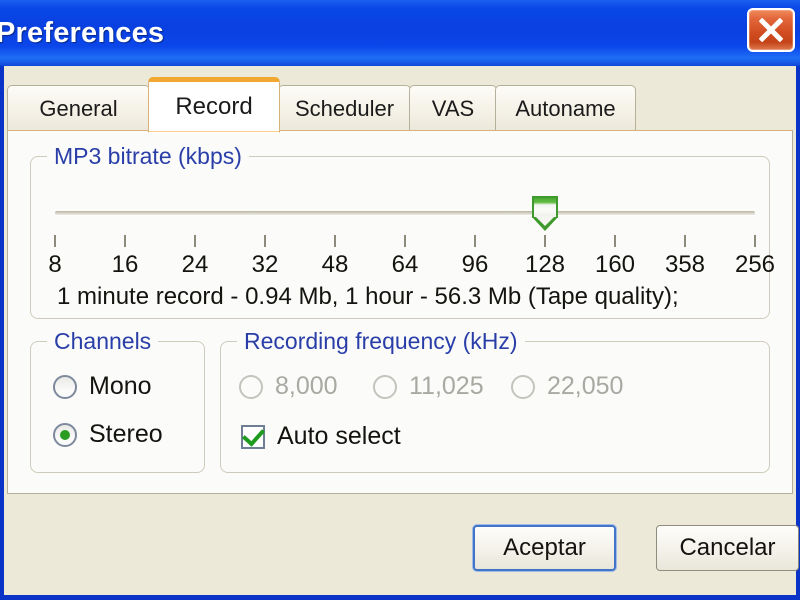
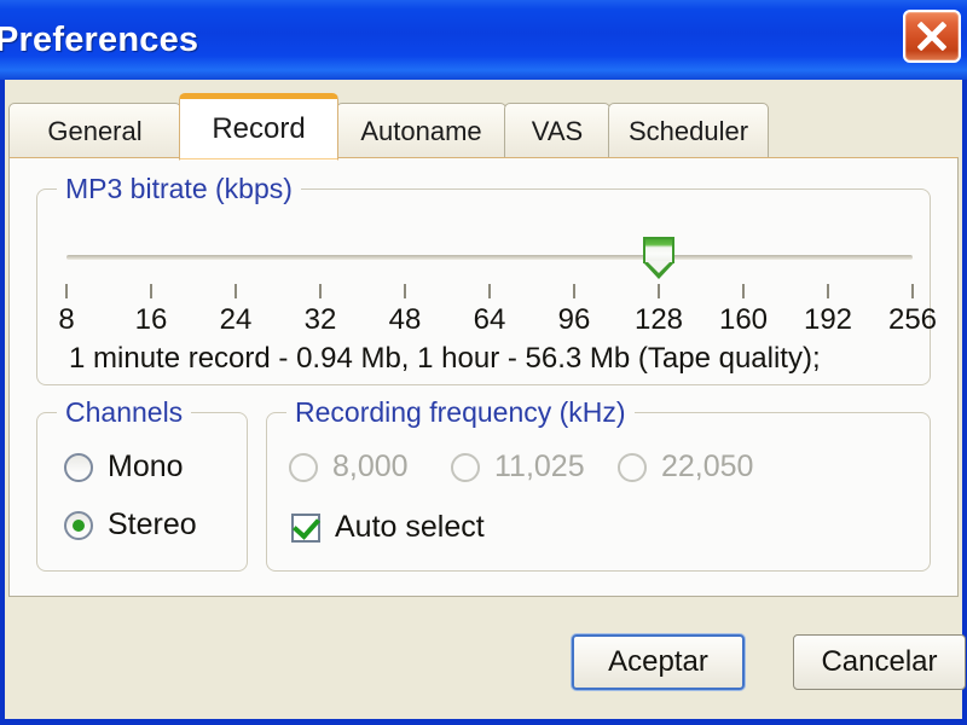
  Preferences
  General
  Record
- Scheduler
+ Autoname
  VAS
- Autoname
+ Scheduler
  MP3 bitrate (kbps)
  8
  16
  24
  32
  48
  64
  96
  128
  160
- 358
+ 192
  256
  1 minute record - 0.94 Mb, 1 hour - 56.3 Mb (Tape quality);
  Channels
  Mono
  Stereo
  Recording frequency (kHz)
  8,000
  11,025
  22,050
  Auto select
  Aceptar
  Cancelar
